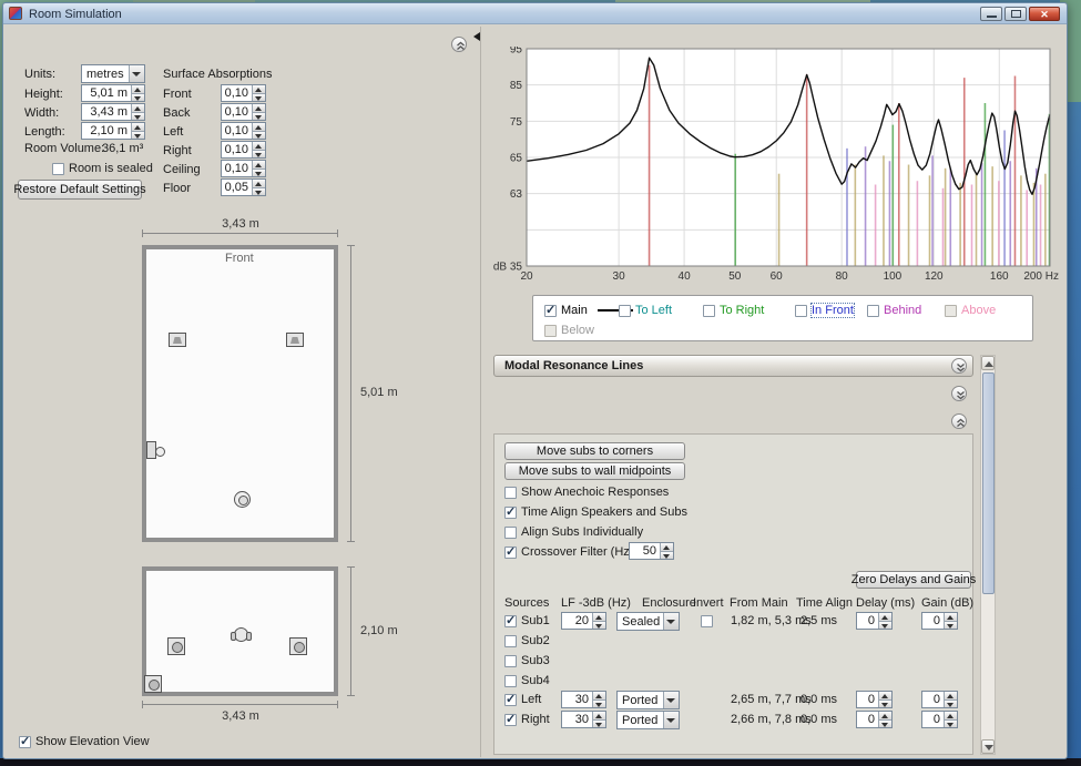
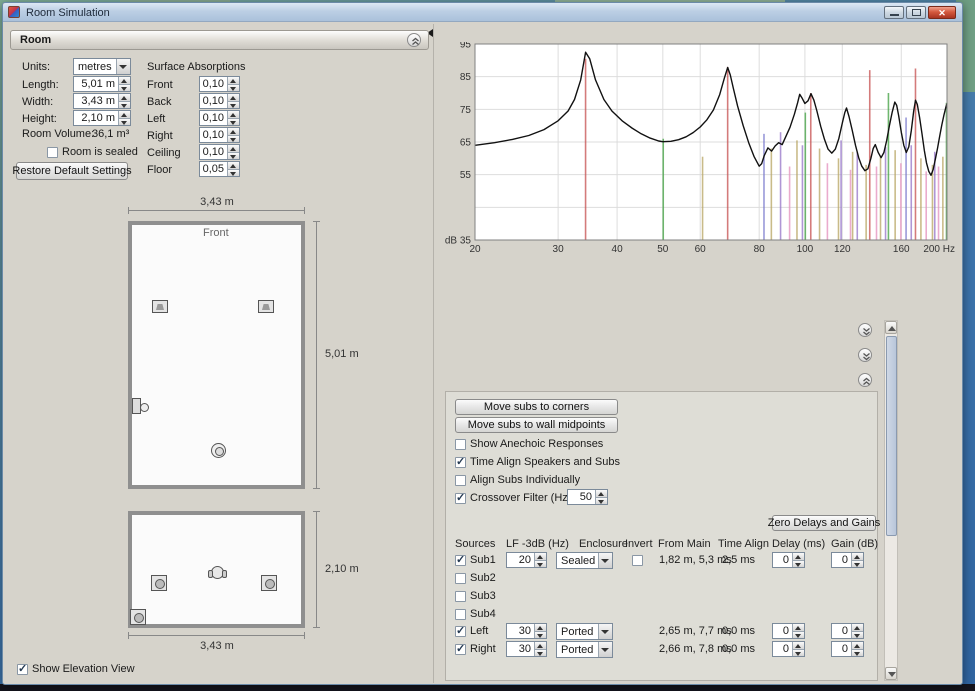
  Room Simulation
  ✕
+ Room
  Units:
  metres
  Room Volume:
  36,1 m³
  Room is sealed
  Restore Default Settings
  Surface Absorptions
  3,43 m
  Front
  5,01 m
  2,10 m
  3,43 m
  Show Elevation View
  95
  85
  75
  65
- 63
+ 55
  dB 35
  20
  30
  40
  50
  60
  80
  100
  120
  160
  200 Hz
- Main
- To Left
- To Right
- In Front
- Behind
- Above
- Below
- Modal Resonance Lines
  Move subs to corners
  Move subs to wall midpoints
  Zero Delays and Gains
- Height:
+ Length:
  5,01 m
  Width:
  3,43 m
- Length:
+ Height:
  2,10 m
  Front
  0,10
  Back
  0,10
  Left
  0,10
  Right
  0,10
  Ceiling
  0,10
  Floor
  0,05
  Show Anechoic Responses
  Time Align Speakers and Subs
  Align Subs Individually
  Crossover Filter (Hz
  50
  Sources
  LF -3dB (Hz)
  Enclosure
  Invert
  From Main
  Time Align
  Delay (ms)
  Gain (dB)
  Sub1
  20
  Sealed
  1,82 m, 5,3 ms
  2,5 ms
  0
  0
  Sub2
  Sub3
  Sub4
  Left
  30
  Ported
  2,65 m, 7,7 ms
  0,0 ms
  0
  0
  Right
  30
  Ported
  2,66 m, 7,8 ms
  0,0 ms
  0
  0
